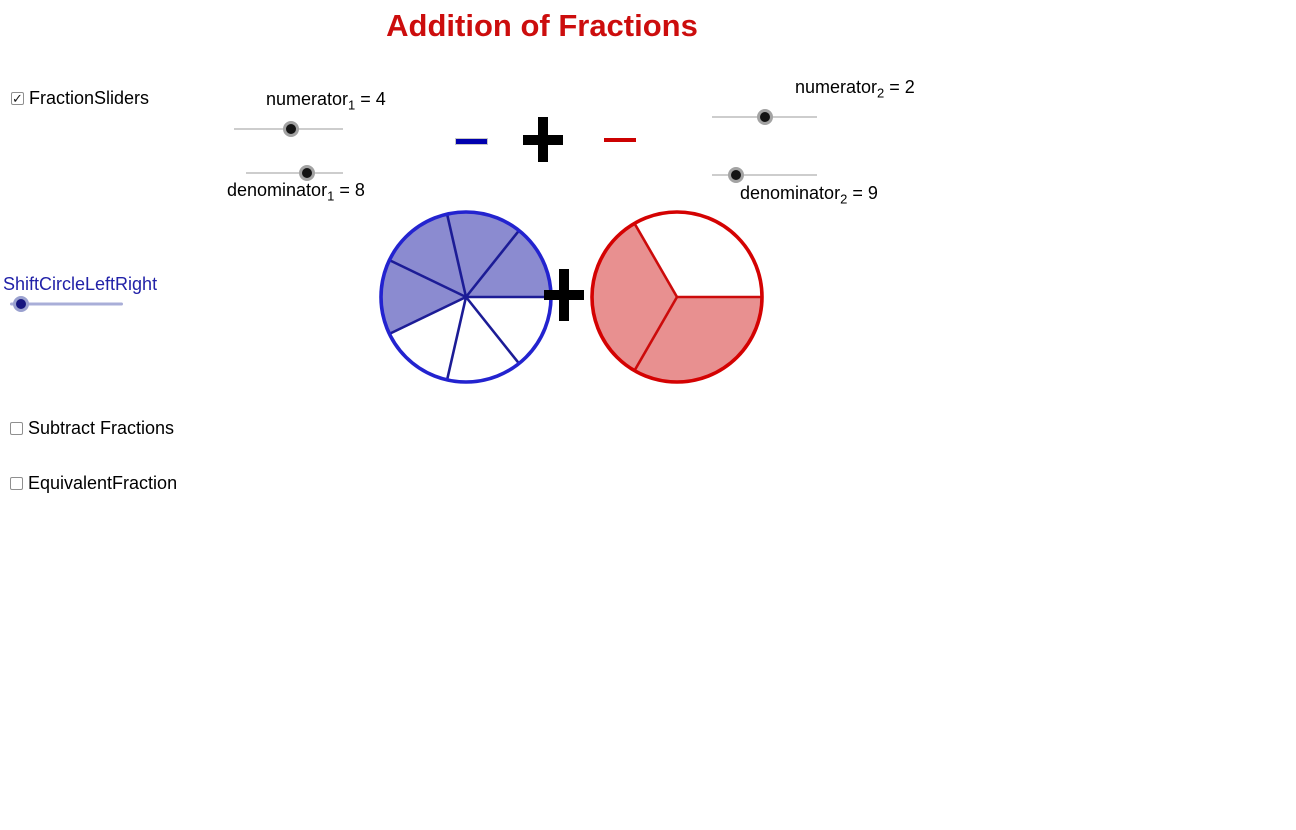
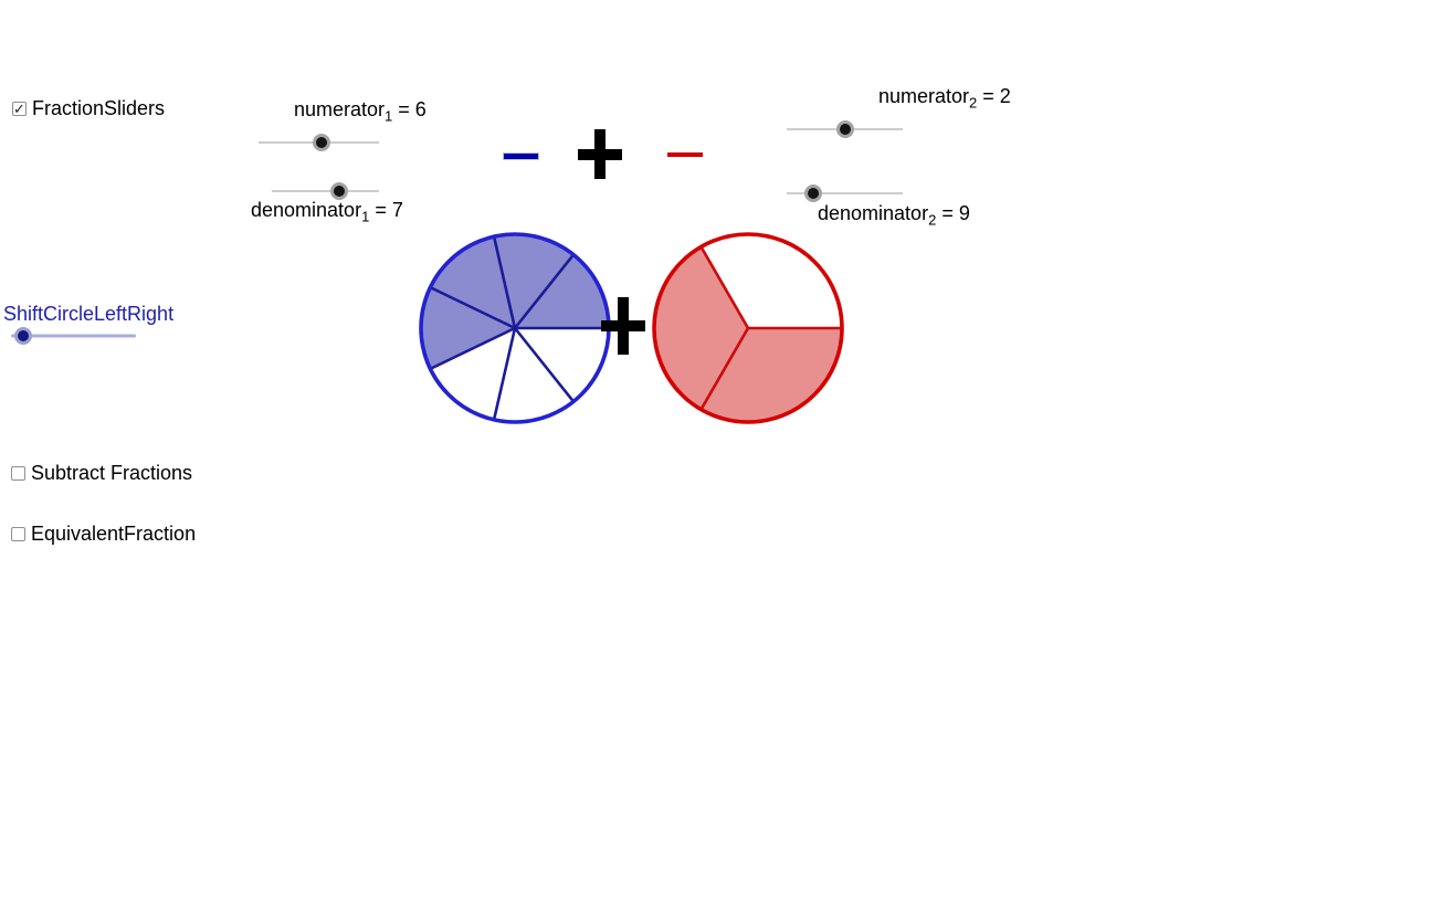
- Addition of Fractions
  ✓
  FractionSliders
- numerator1 = 4
+ numerator1 = 6
- denominator1 = 8
+ denominator1 = 7
  numerator2 = 2
  denominator2 = 9
  ShiftCircleLeftRight
  Subtract Fractions
  EquivalentFraction
